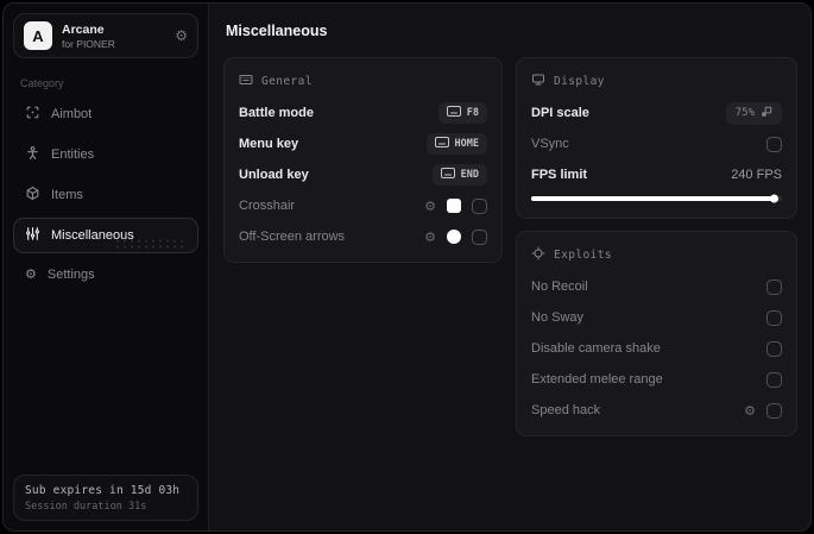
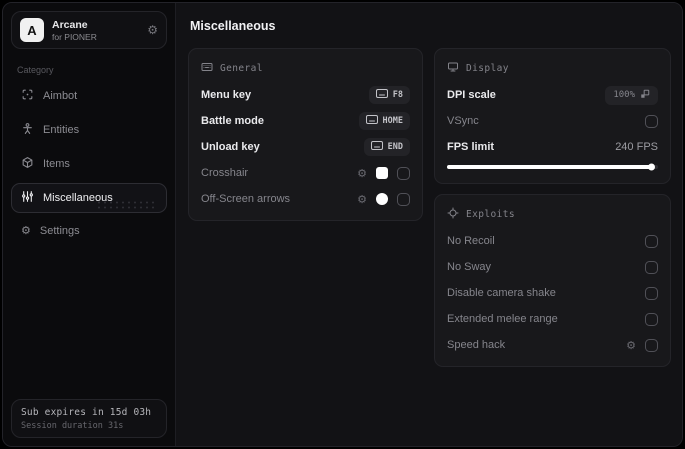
  A
  Arcane
  for PIONER
  Category
  Aimbot
  Entities
  Items
  Miscellaneous
  Settings
  Sub expires in 15d 03h
  Session duration 31s
  Miscellaneous
  General
- Battle mode
+ Menu key
  F8
- Menu key
+ Battle mode
  HOME
  Unload key
  END
  Crosshair
  Off-Screen arrows
  Display
  DPI scale
- 75%
+ 100%
  VSync
  FPS limit
  240 FPS
  Exploits
  No Recoil
  No Sway
  Disable camera shake
  Extended melee range
  Speed hack
